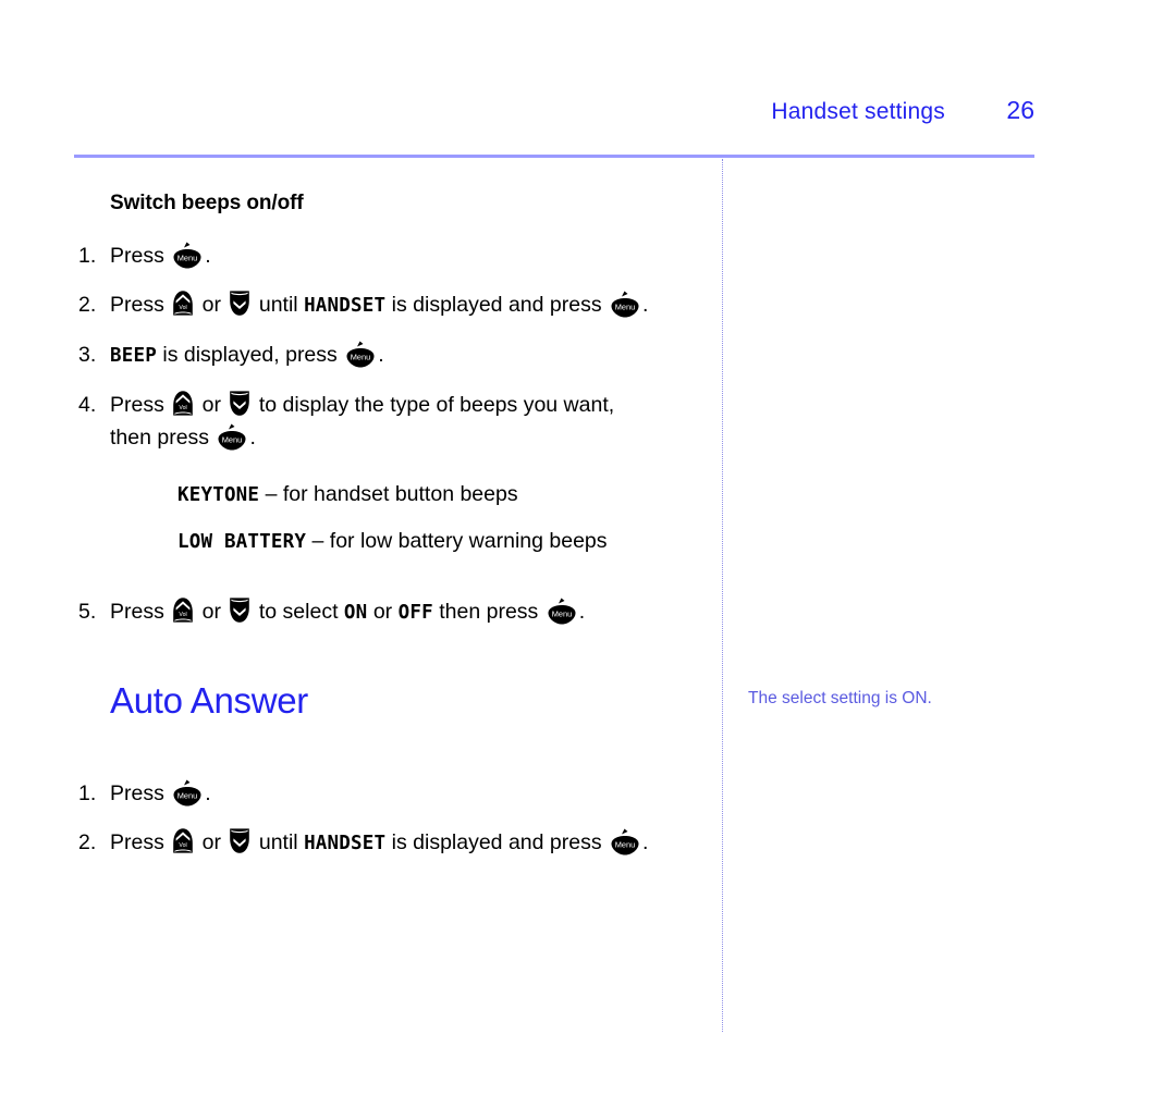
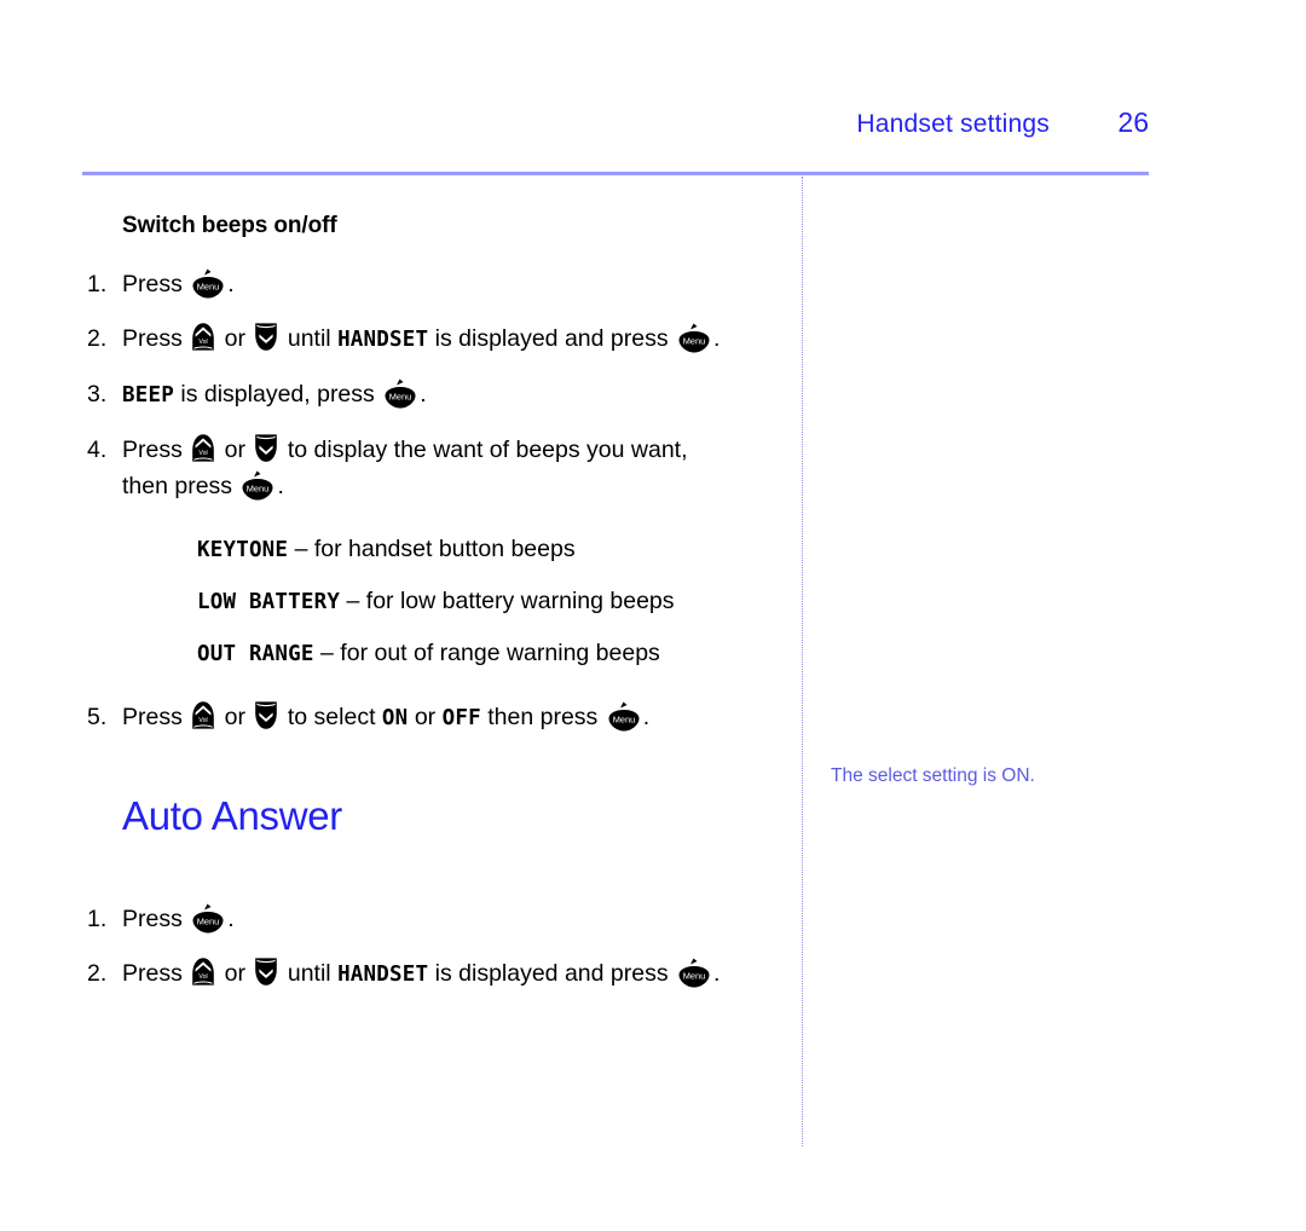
  Handset settings
  26
  Switch beeps on/off
  1.
  Press
  Menu
  .
  2.
  Press
  or until HANDSET is displayed and press
  Menu
  .
  3.
  BEEP is displayed, press
  Menu
  .
  4.
  Press
- or to display the type of beeps you want,
+ or to display the want of beeps you want,
  then press
  Menu
  .
  KEYTONE – for handset button beeps
  LOW BATTERY – for low battery warning beeps
+ OUT RANGE – for out of range warning beeps
  5.
  Press
  or to select ON or OFF then press
  Menu
  .
  Auto Answer
  1.
  Press
  Menu
  .
  2.
  Press
  or until HANDSET is displayed and press
  Menu
  .
  The select setting is ON.
